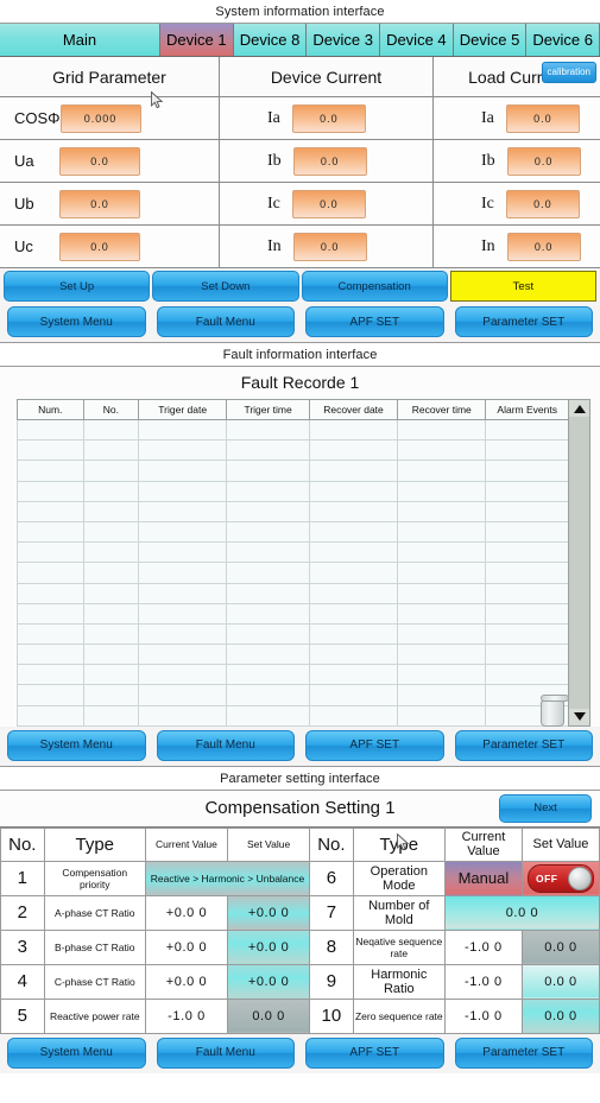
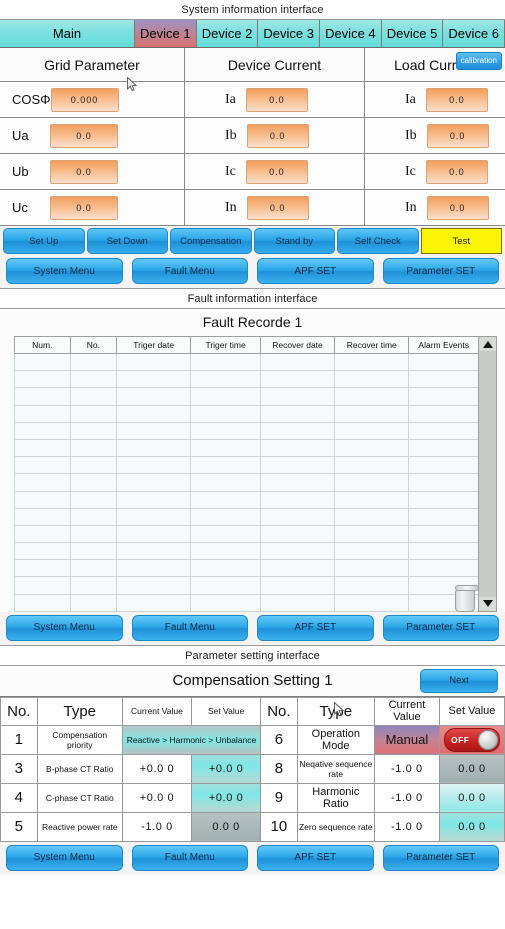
  System information interface
  Main
  Device 1
- Device 8
+ Device 2
  Device 3
  Device 4
  Device 5
  Device 6
  Grid Parameter
  Device Current
  Load Curr
  calibration
  COSΦ
  0.000
  Ia
  0.0
  Ia
  0.0
  Ua
  0.0
  Ib
  0.0
  Ib
  0.0
  Ub
  0.0
  Ic
  0.0
  Ic
  0.0
  Uc
  0.0
  In
  0.0
  In
  0.0
  Set Up
  Set Down
  Compensation
+ Stand by
+ Self Check
  Test
  System Menu
  Fault Menu
  APF SET
  Parameter SET
  Fault information interface
  Fault Recorde 1
  Num.	No.	Triger date	Triger time	Recover date	Recover time	Alarm Events
  System Menu
  Fault Menu
  APF SET
  Parameter SET
  Parameter setting interface
  Compensation Setting 1
  Next
  No.	Type	Current Value	Set Value	No.	Tye	Current Value	Set Value
  1	Compensation priority	Reactive > Harmonic > Unbalance	6	Operation Mode	Manual	OFF
- 2	A-phase CT Ratio	+0.0 0	+0.0 0	7	Number of Mold	0.0 0
  3	B-phase CT Ratio	+0.0 0	+0.0 0	8	Neqative sequence rate	-1.0 0	0.0 0
  4	C-phase CT Ratio	+0.0 0	+0.0 0	9	Harmonic Ratio	-1.0 0	0.0 0
  5	Reactive power rate	-1.0 0	0.0 0	10	Zero sequence rate	-1.0 0	0.0 0
  System Menu
  Fault Menu
  APF SET
  Parameter SET
